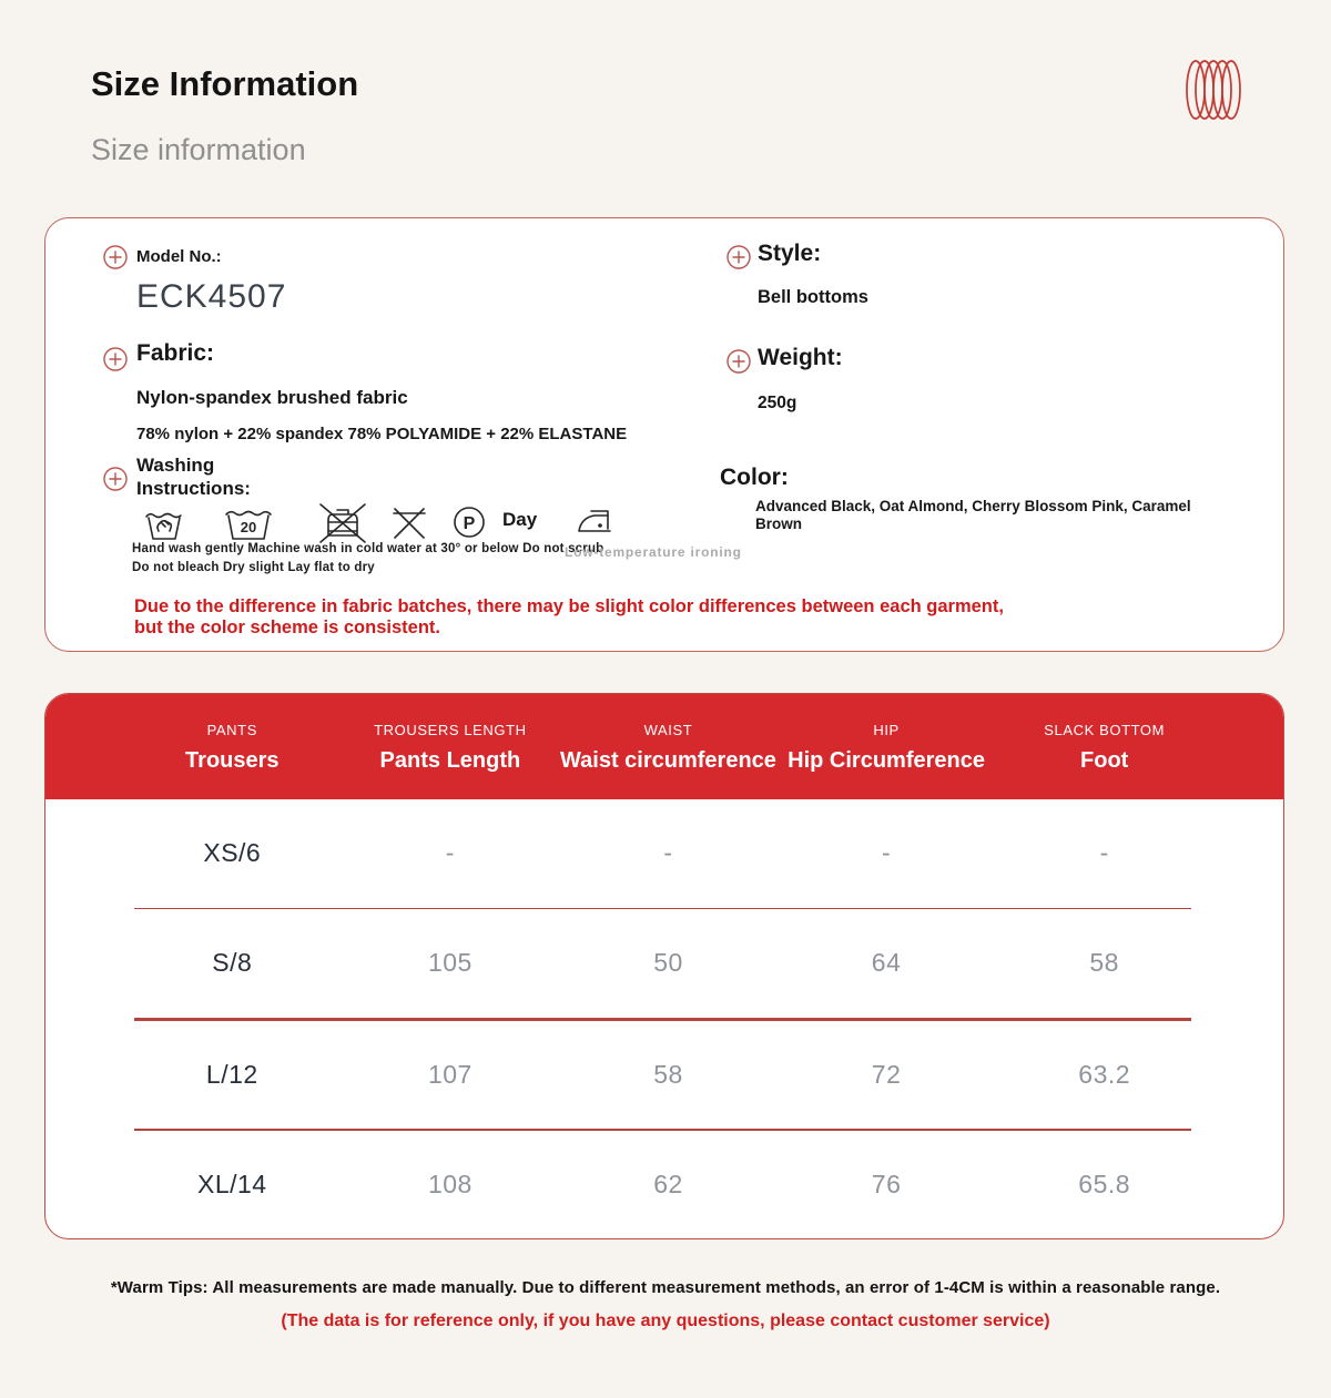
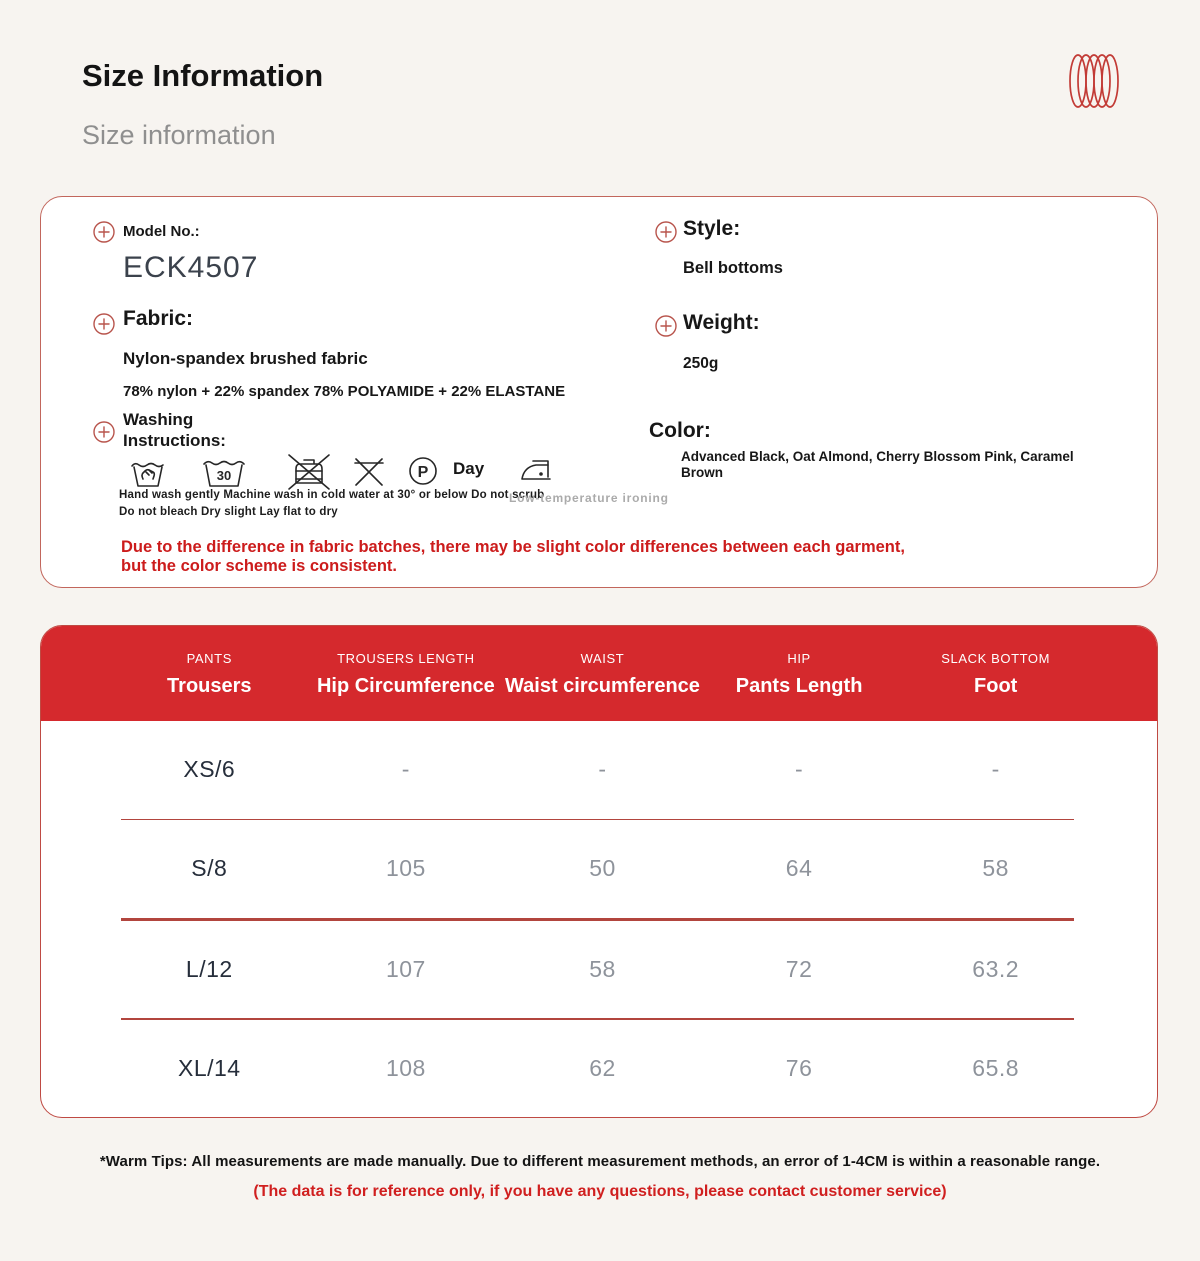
  Size Information
  Size information
  Model No.:
  ECK4507
  Fabric:
  Nylon-spandex brushed fabric
  78% nylon + 22% spandex 78% POLYAMIDE + 22% ELASTANE
  Washing Instructions:
- 20
+ 30
  P
  Day
  Hand wash gently Machine wash in cold water at 30° or below Do not scrub
  Low-temperature ironing
  Do not bleach Dry slight Lay flat to dry
  Style:
  Bell bottoms
  Weight:
  250g
  Color:
  Advanced Black, Oat Almond, Cherry Blossom Pink, Caramel Brown
  Due to the difference in fabric batches, there may be slight color differences between each garment,
  but the color scheme is consistent.
  PANTS
  Trousers
  TROUSERS LENGTH
- Pants Length
+ Hip Circumference
  WAIST
  Waist circumference
  HIP
- Hip Circumference
+ Pants Length
  SLACK BOTTOM
  Foot
  XS/6
  -
  -
  -
  -
  S/8
  105
  50
  64
  58
  L/12
  107
  58
  72
  63.2
  XL/14
  108
  62
  76
  65.8
  *Warm Tips: All measurements are made manually. Due to different measurement methods, an error of 1-4CM is within a reasonable range.
  (The data is for reference only, if you have any questions, please contact customer service)
